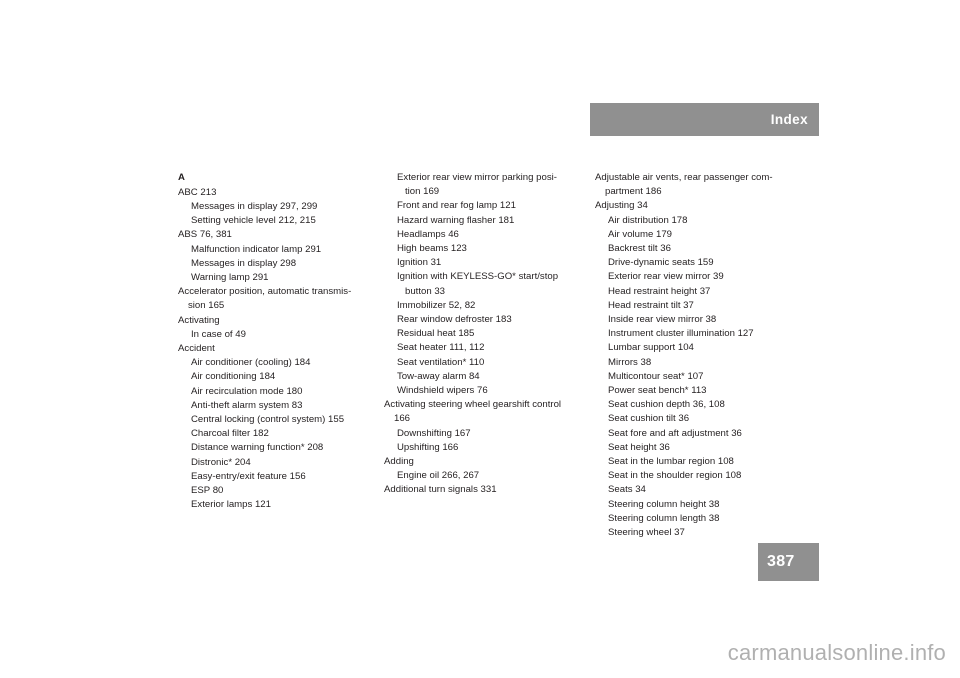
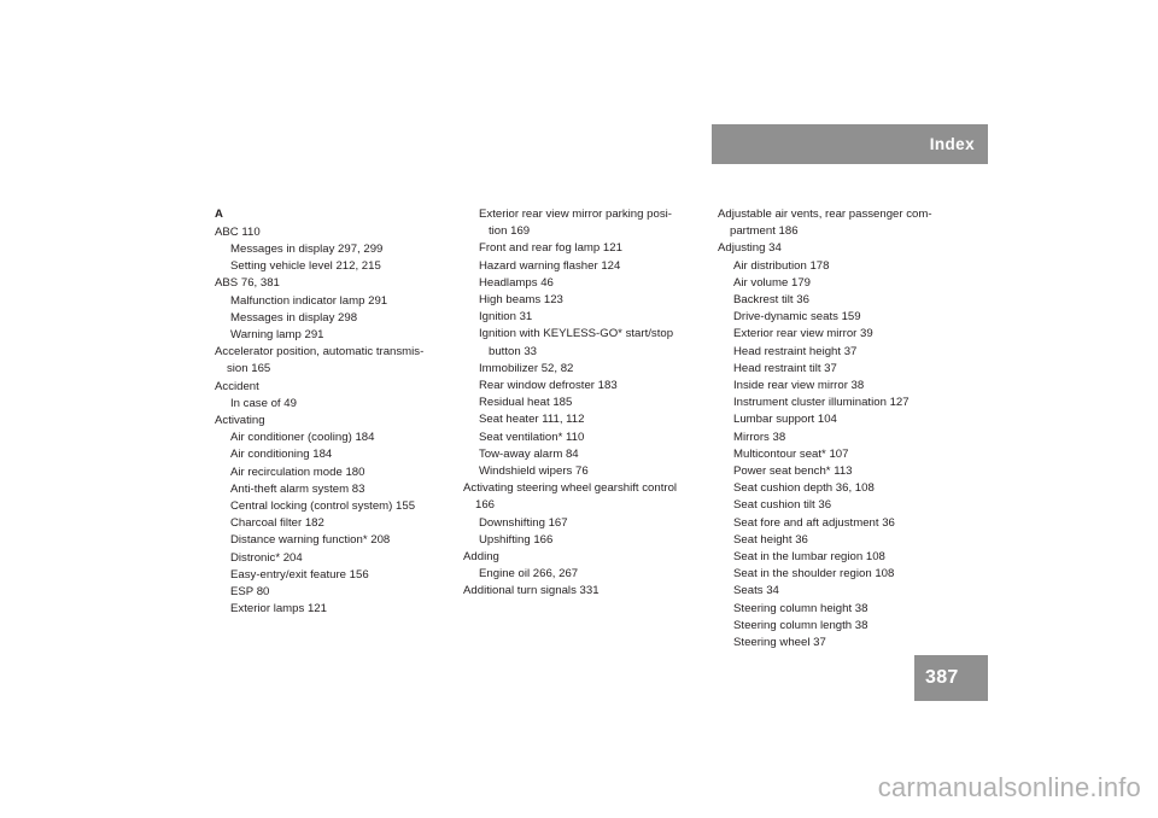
  Index
  A
- ABC 213
+ ABC 110
  Messages in display 297, 299
  Setting vehicle level 212, 215
  ABS 76, 381
  Malfunction indicator lamp 291
  Messages in display 298
  Warning lamp 291
  Accelerator position, automatic transmis-
  sion 165
- Activating
+ Accident
  In case of 49
- Accident
+ Activating
  Air conditioner (cooling) 184
  Air conditioning 184
  Air recirculation mode 180
  Anti-theft alarm system 83
  Central locking (control system) 155
  Charcoal filter 182
  Distance warning function* 208
  Distronic* 204
  Easy-entry/exit feature 156
  ESP 80
  Exterior lamps 121
  Exterior rear view mirror parking posi-
  tion 169
  Front and rear fog lamp 121
- Hazard warning flasher 181
+ Hazard warning flasher 124
  Headlamps 46
  High beams 123
  Ignition 31
  Ignition with KEYLESS-GO* start/stop
  button 33
  Immobilizer 52, 82
  Rear window defroster 183
  Residual heat 185
  Seat heater 111, 112
  Seat ventilation* 110
  Tow-away alarm 84
  Windshield wipers 76
  Activating steering wheel gearshift control
  166
  Downshifting 167
  Upshifting 166
  Adding
  Engine oil 266, 267
  Additional turn signals 331
  Adjustable air vents, rear passenger com-
  partment 186
  Adjusting 34
  Air distribution 178
  Air volume 179
  Backrest tilt 36
  Drive-dynamic seats 159
  Exterior rear view mirror 39
  Head restraint height 37
  Head restraint tilt 37
  Inside rear view mirror 38
  Instrument cluster illumination 127
  Lumbar support 104
  Mirrors 38
  Multicontour seat* 107
  Power seat bench* 113
  Seat cushion depth 36, 108
  Seat cushion tilt 36
  Seat fore and aft adjustment 36
  Seat height 36
  Seat in the lumbar region 108
  Seat in the shoulder region 108
  Seats 34
  Steering column height 38
  Steering column length 38
  Steering wheel 37
  387
  carmanualsonline.info
